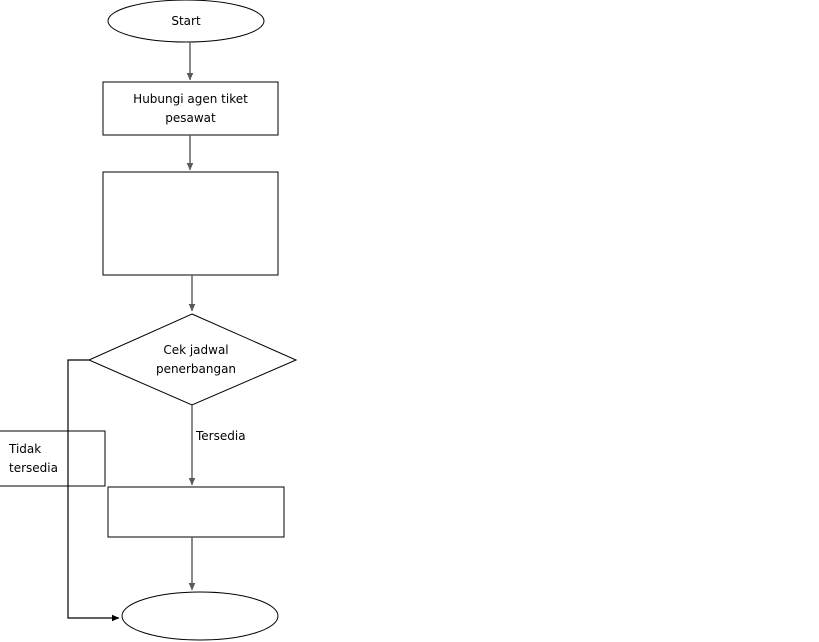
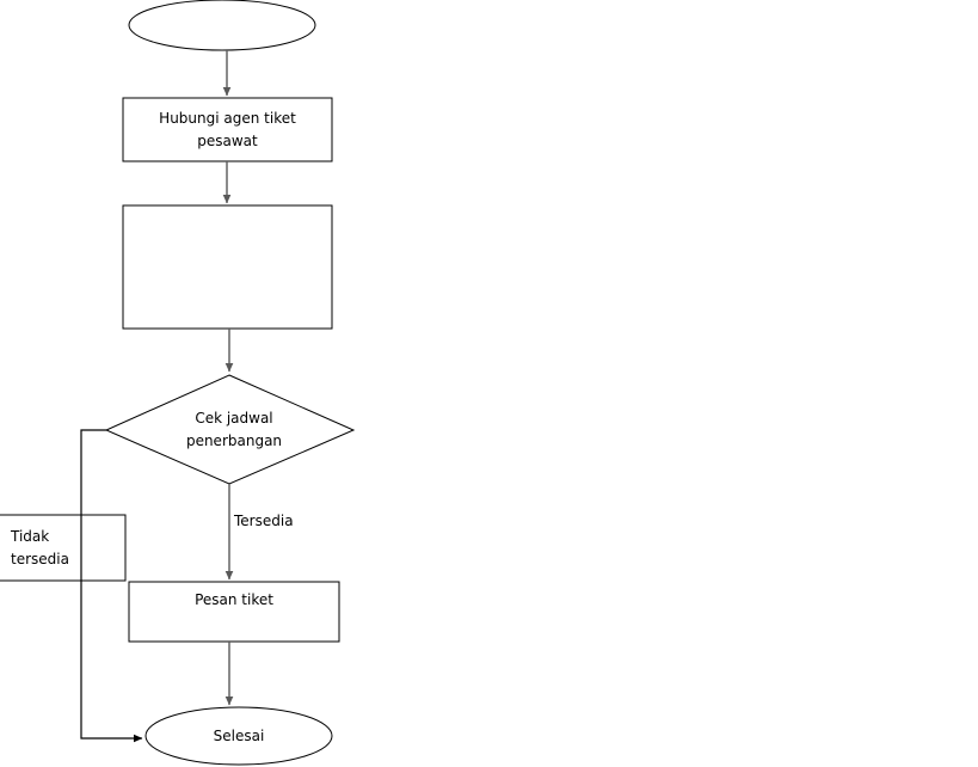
- Start
  Hubungi agen tiket
  pesawat
  Cek jadwal
  penerbangan
  Tidak
  tersedia
+ Pesan tiket
+ Selesai
  Tersedia
